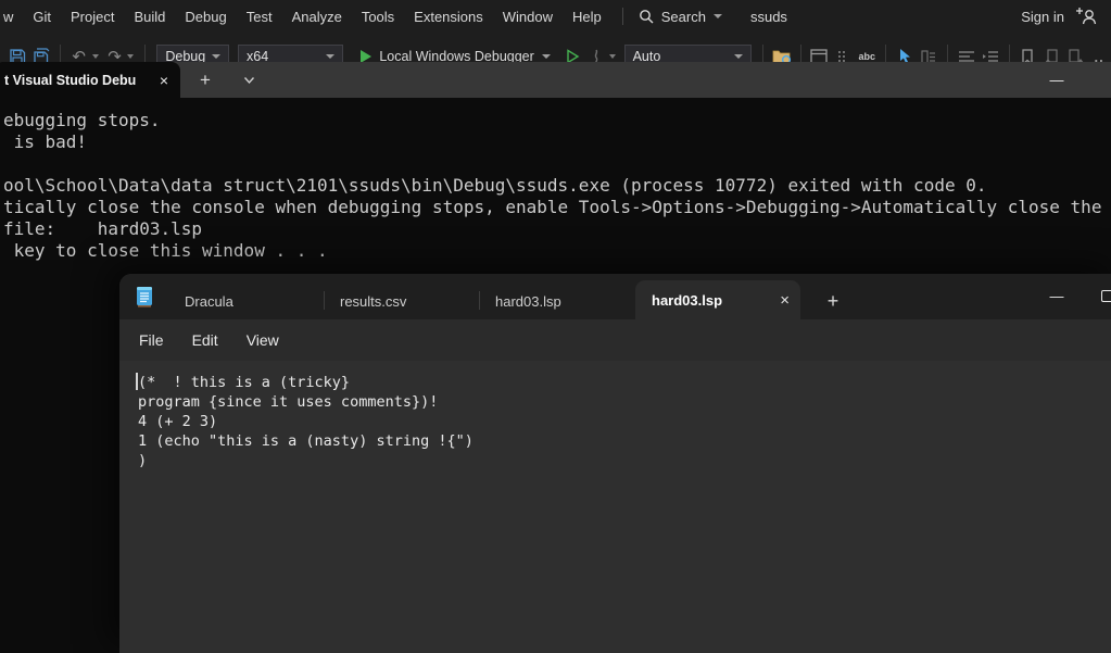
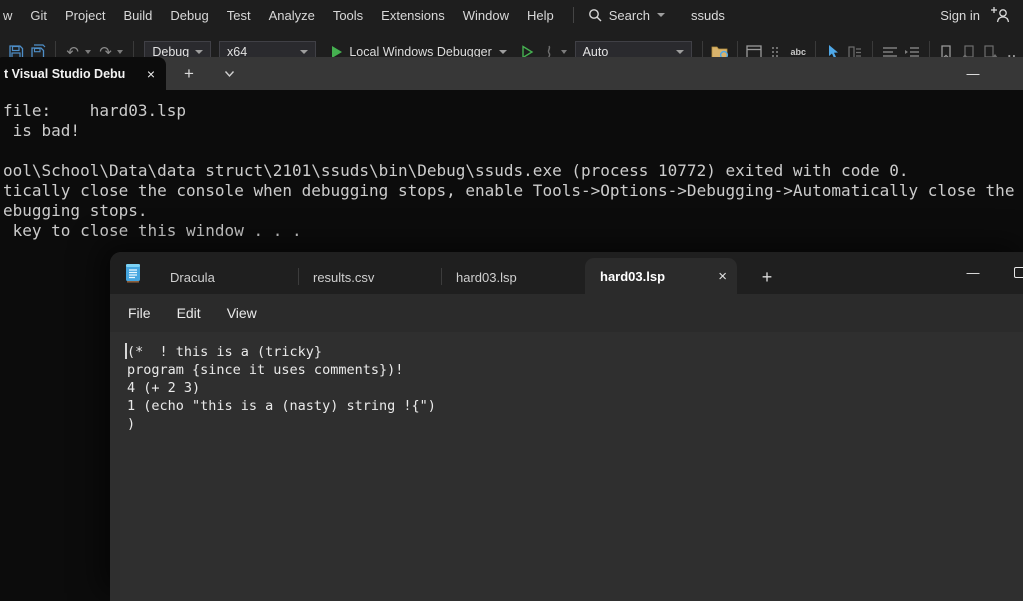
  w
  Git
  Project
  Build
  Debug
  Test
  Analyze
  Tools
  Extensions
  Window
  Help
  Search
  ssuds
  Sign in
  ↶
  ↷
  Debug
  x64
  Local Windows Debugger
  Auto
  abc
  ..
  t Visual Studio Debu
  ×
  +
  —
- ebugging stops.
+ file: hard03.lsp
  is bad!
  ool\School\Data\data struct\2101\ssuds\bin\Debug\ssuds.exe (process 10772) exited with code 0.
  tically close the console when debugging stops, enable Tools->Options->Debugging->Automatically close the
- file: hard03.lsp
+ ebugging stops.
  key to close this window . . .
  Dracula
  results.csv
  hard03.lsp
  hard03.lsp
  ×
  +
  —
  File
  Edit
  View
  (* ! this is a (tricky}
  program {since it uses comments})!
  4 (+ 2 3)
  1 (echo "this is a (nasty) string !{")
  )
